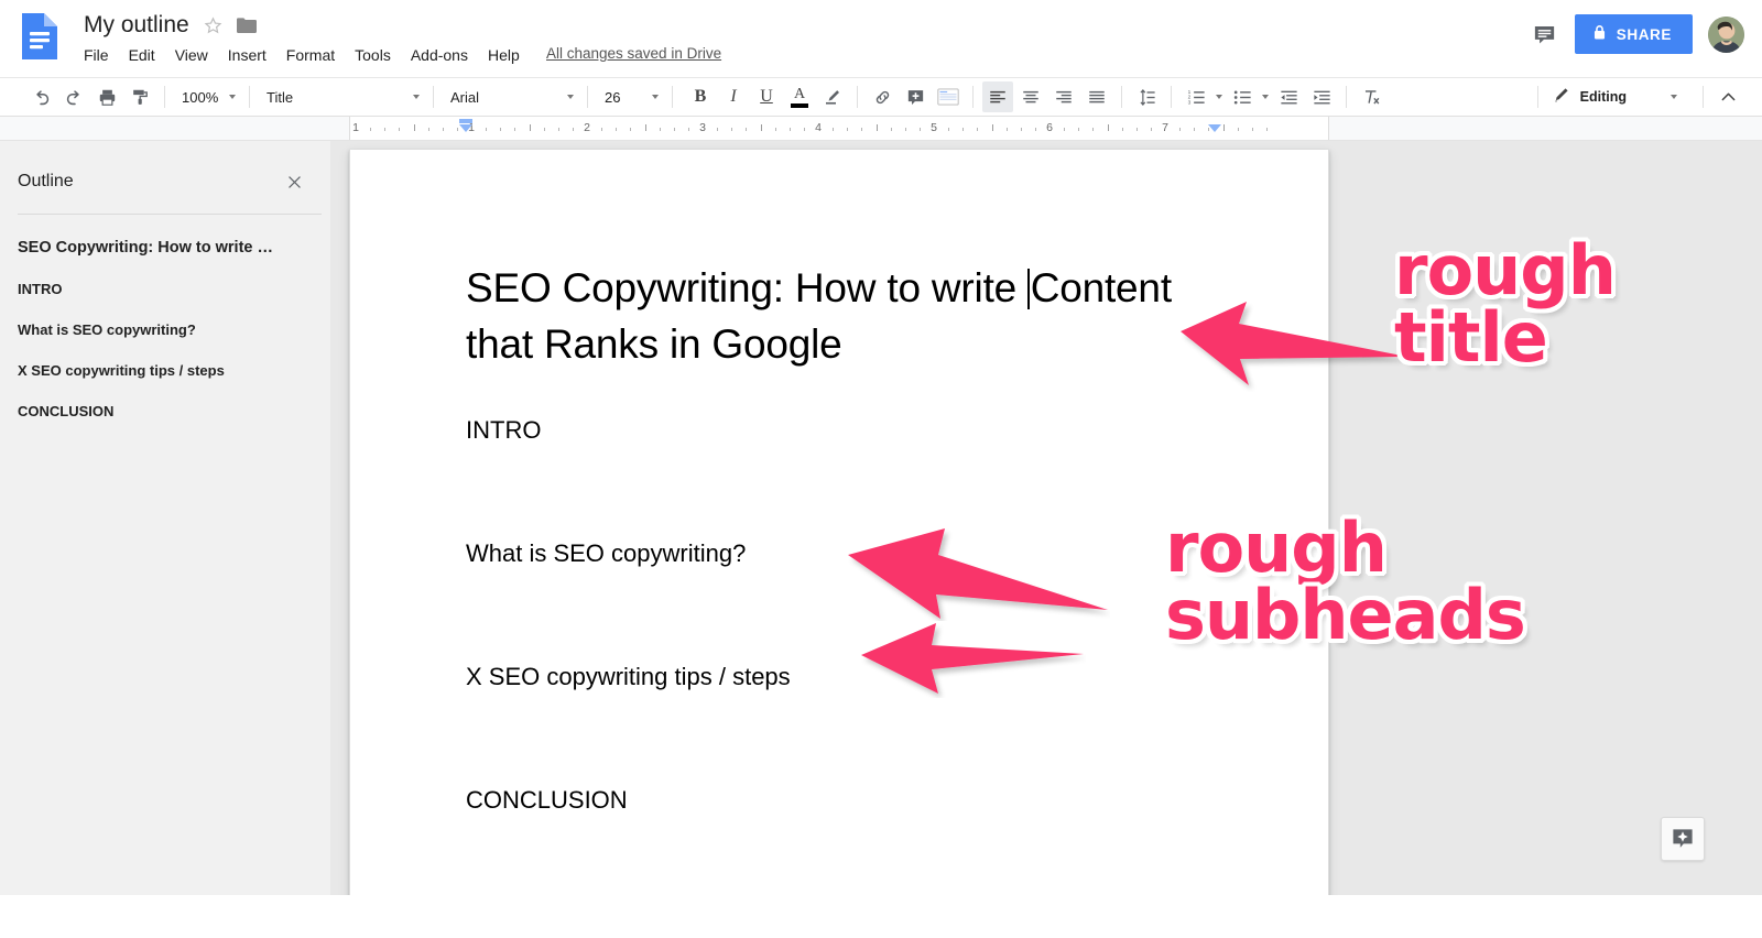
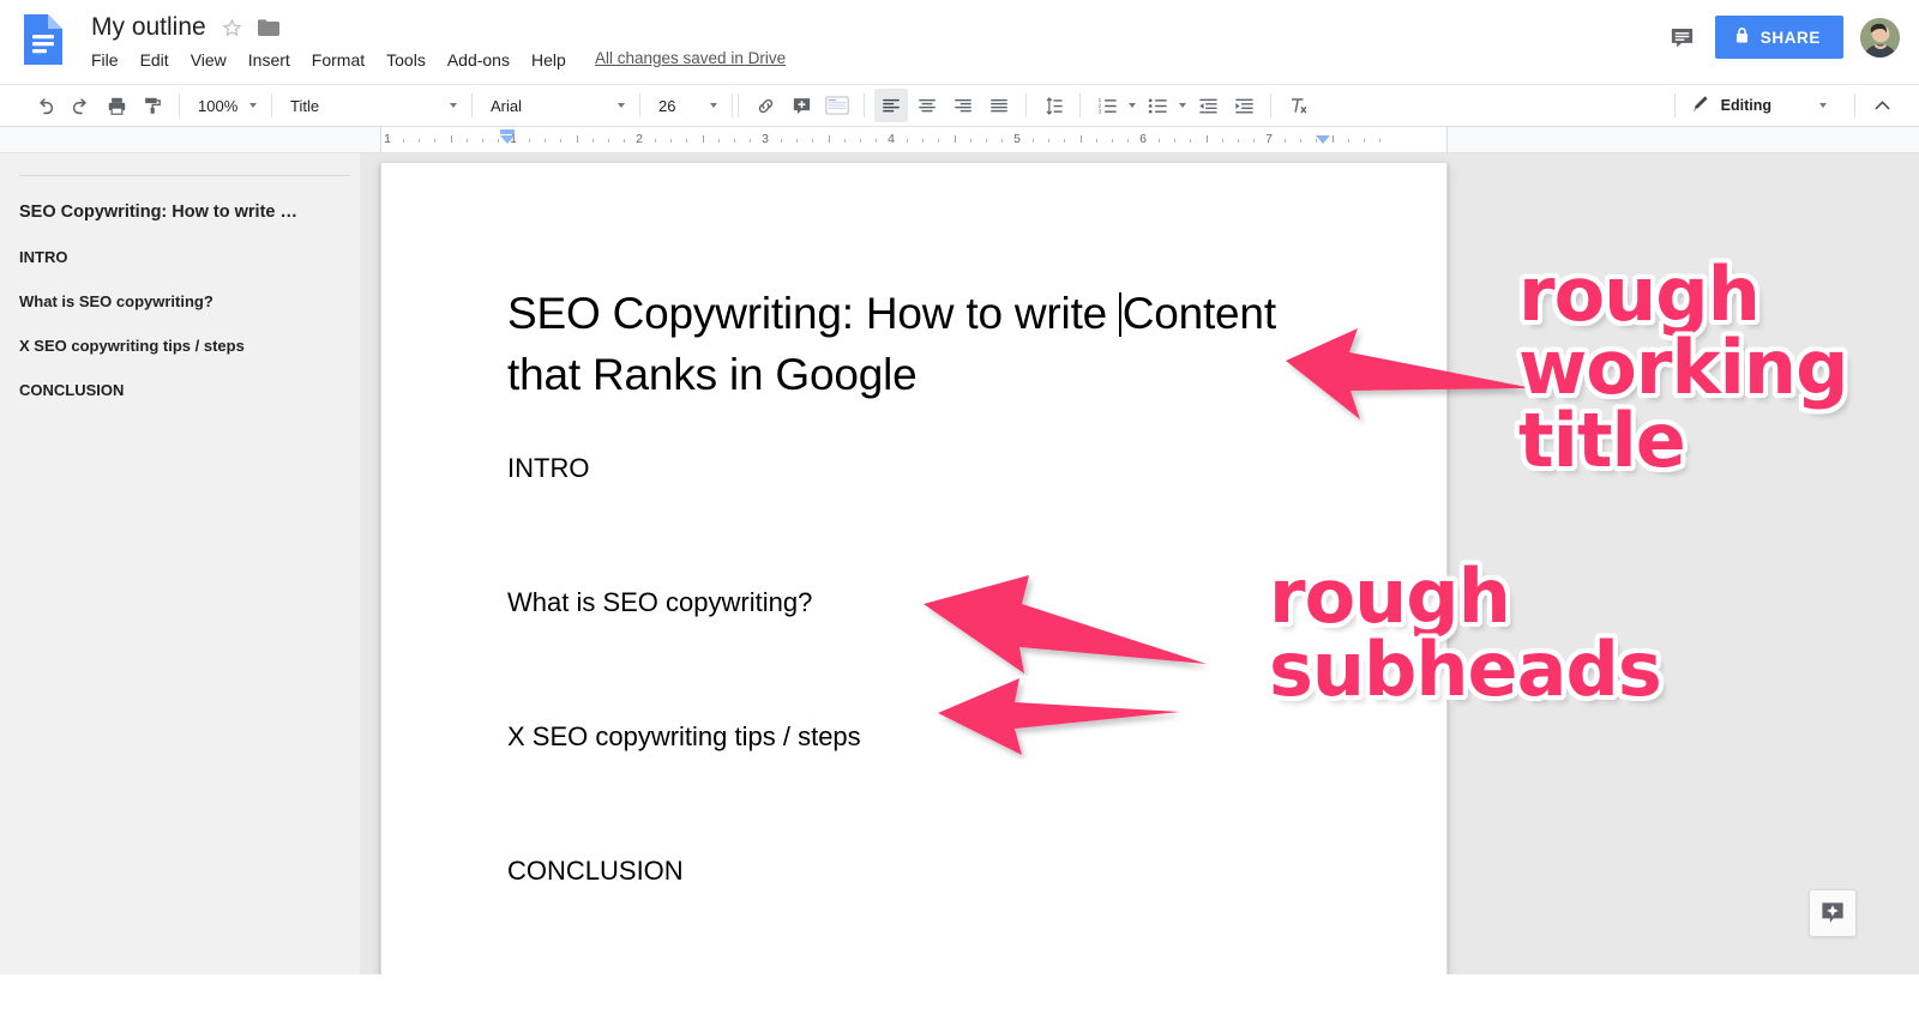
  My outline
  File
  Edit
  View
  Insert
  Format
  Tools
  Add-ons
  Help
  All changes saved in Drive
  SHARE
  100%
  Title
  Arial
  26
- B
- I
- U
- A
  Editing
  1
  1
  2
  3
  4
  5
  6
  7
- Outline
  SEO Copywriting: How to write …
  INTRO
  What is SEO copywriting?
  X SEO copywriting tips / steps
  CONCLUSION
  SEO Copywriting: How to write Content that Ranks in Google
  INTRO
  What is SEO copywriting?
  X SEO copywriting tips / steps
  CONCLUSION
  rough
+ working
  title
  rough
  subheads
